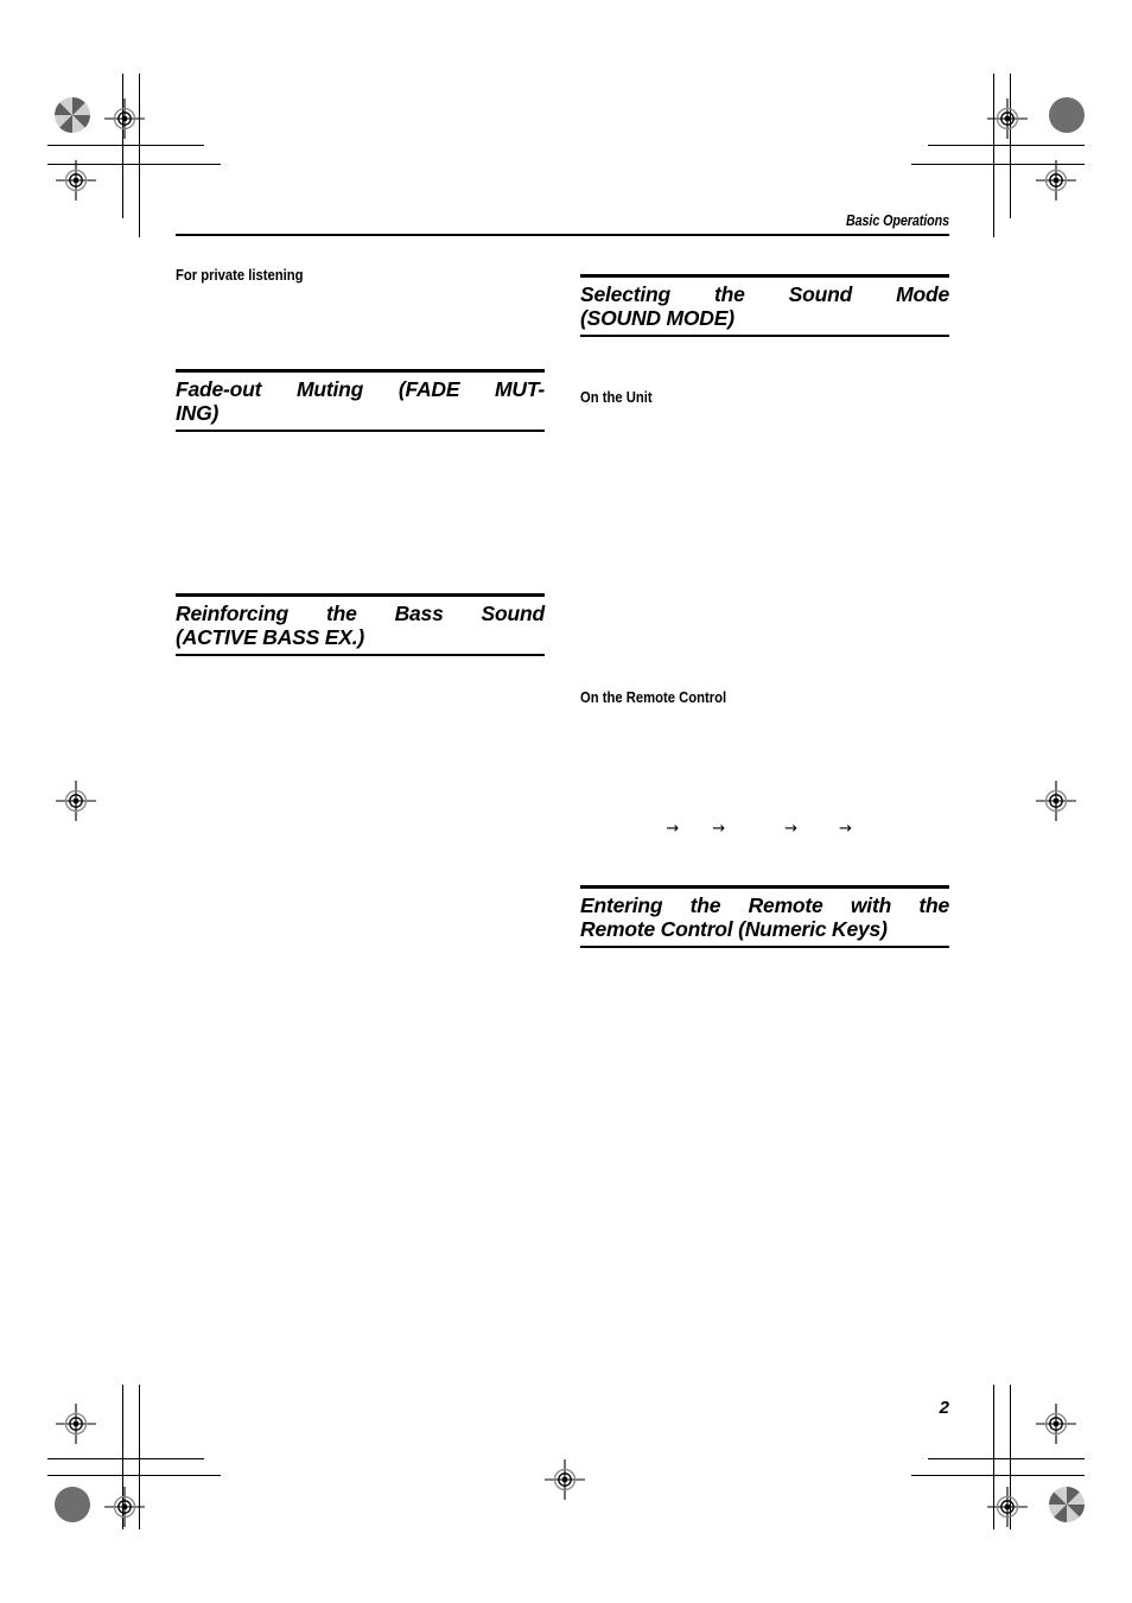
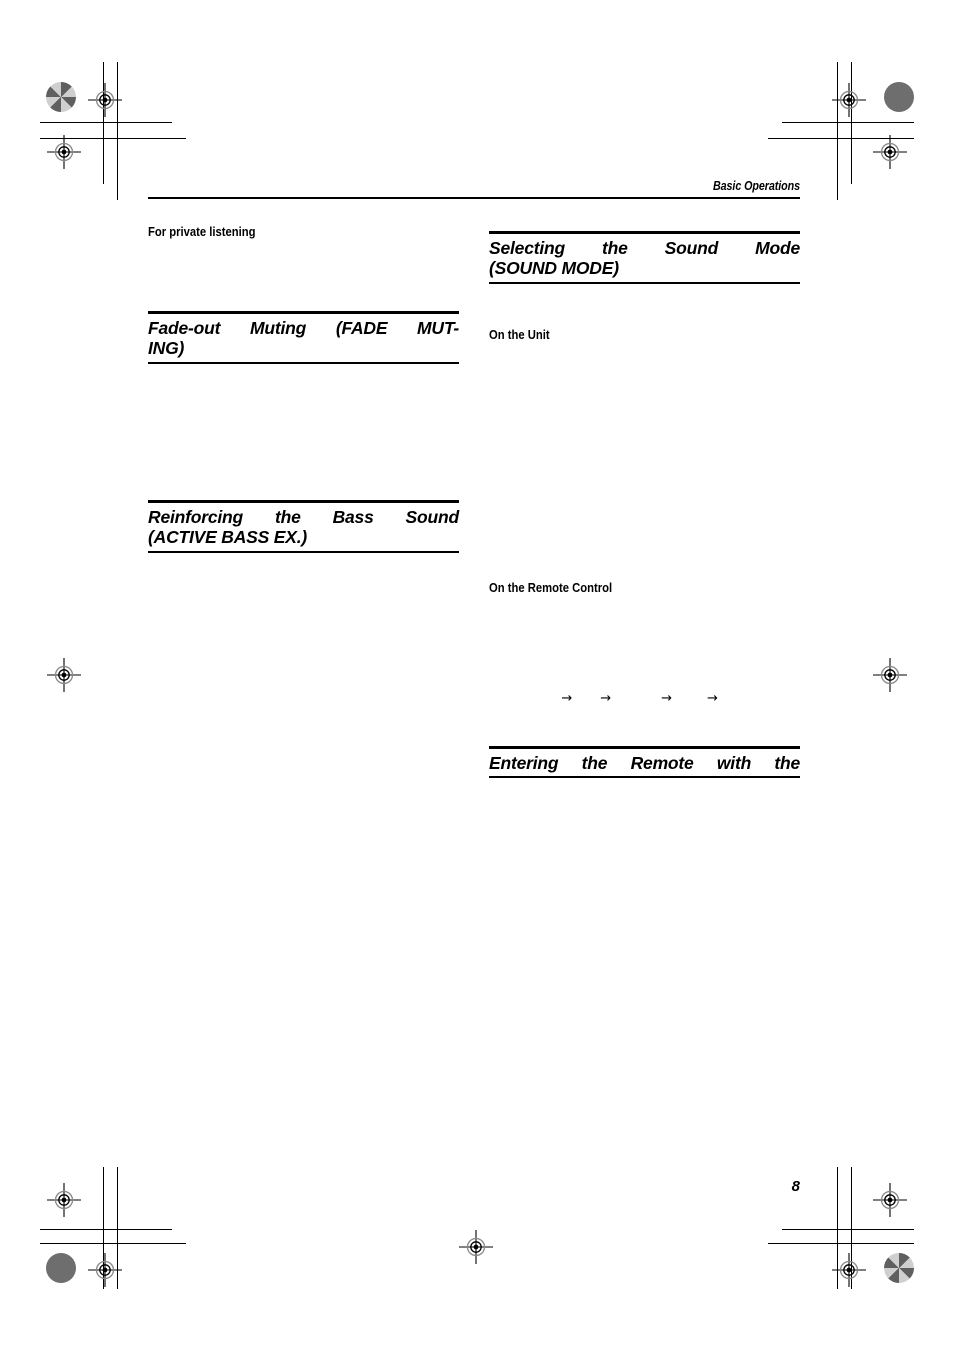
  Basic Operations
  For private listening
  Fade-out Muting (FADE MUT-
  ING)
  Reinforcing the Bass Sound
  (ACTIVE BASS EX.)
  Selecting the Sound Mode
  (SOUND MODE)
  On the Unit
  On the Remote Control
  → → → →
  Entering the Remote with the
- Remote Control (Numeric Keys)
- 2
+ 8
